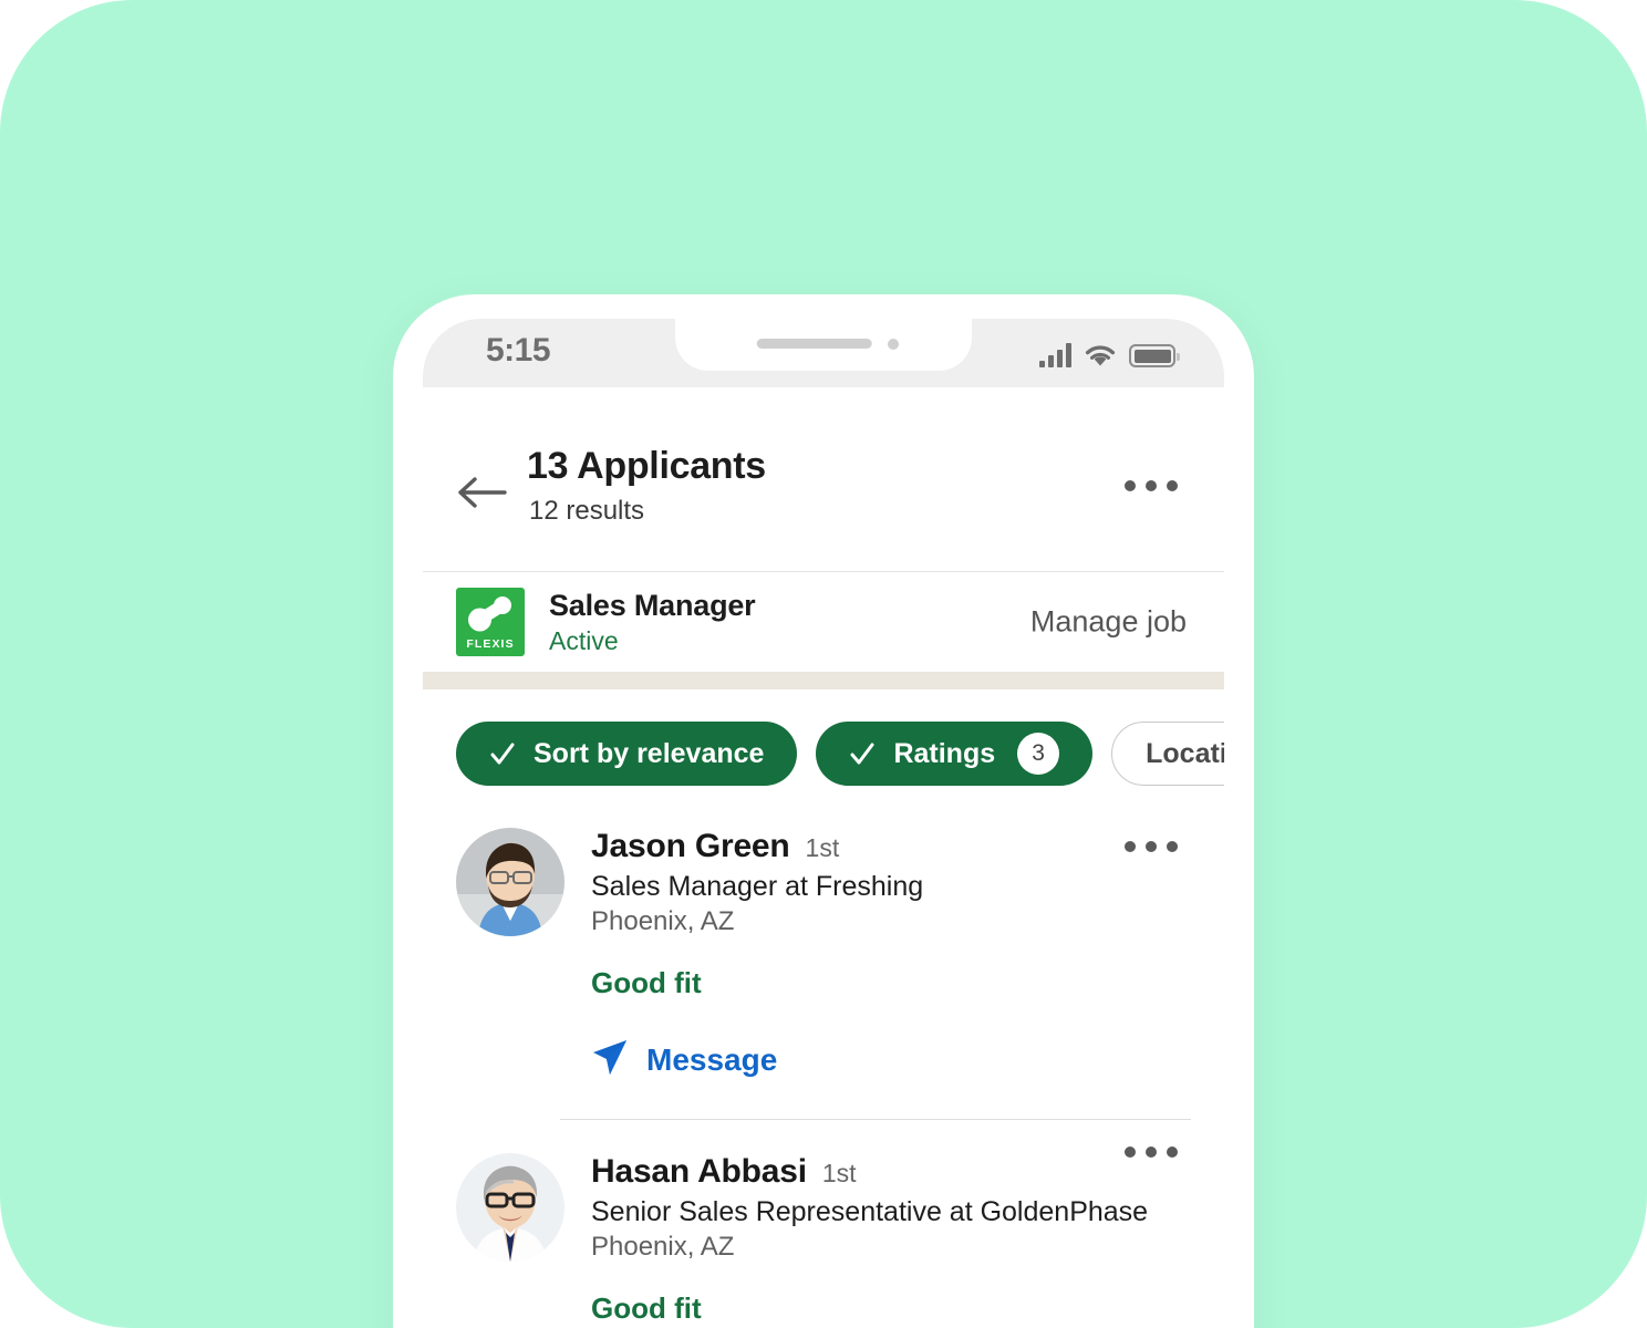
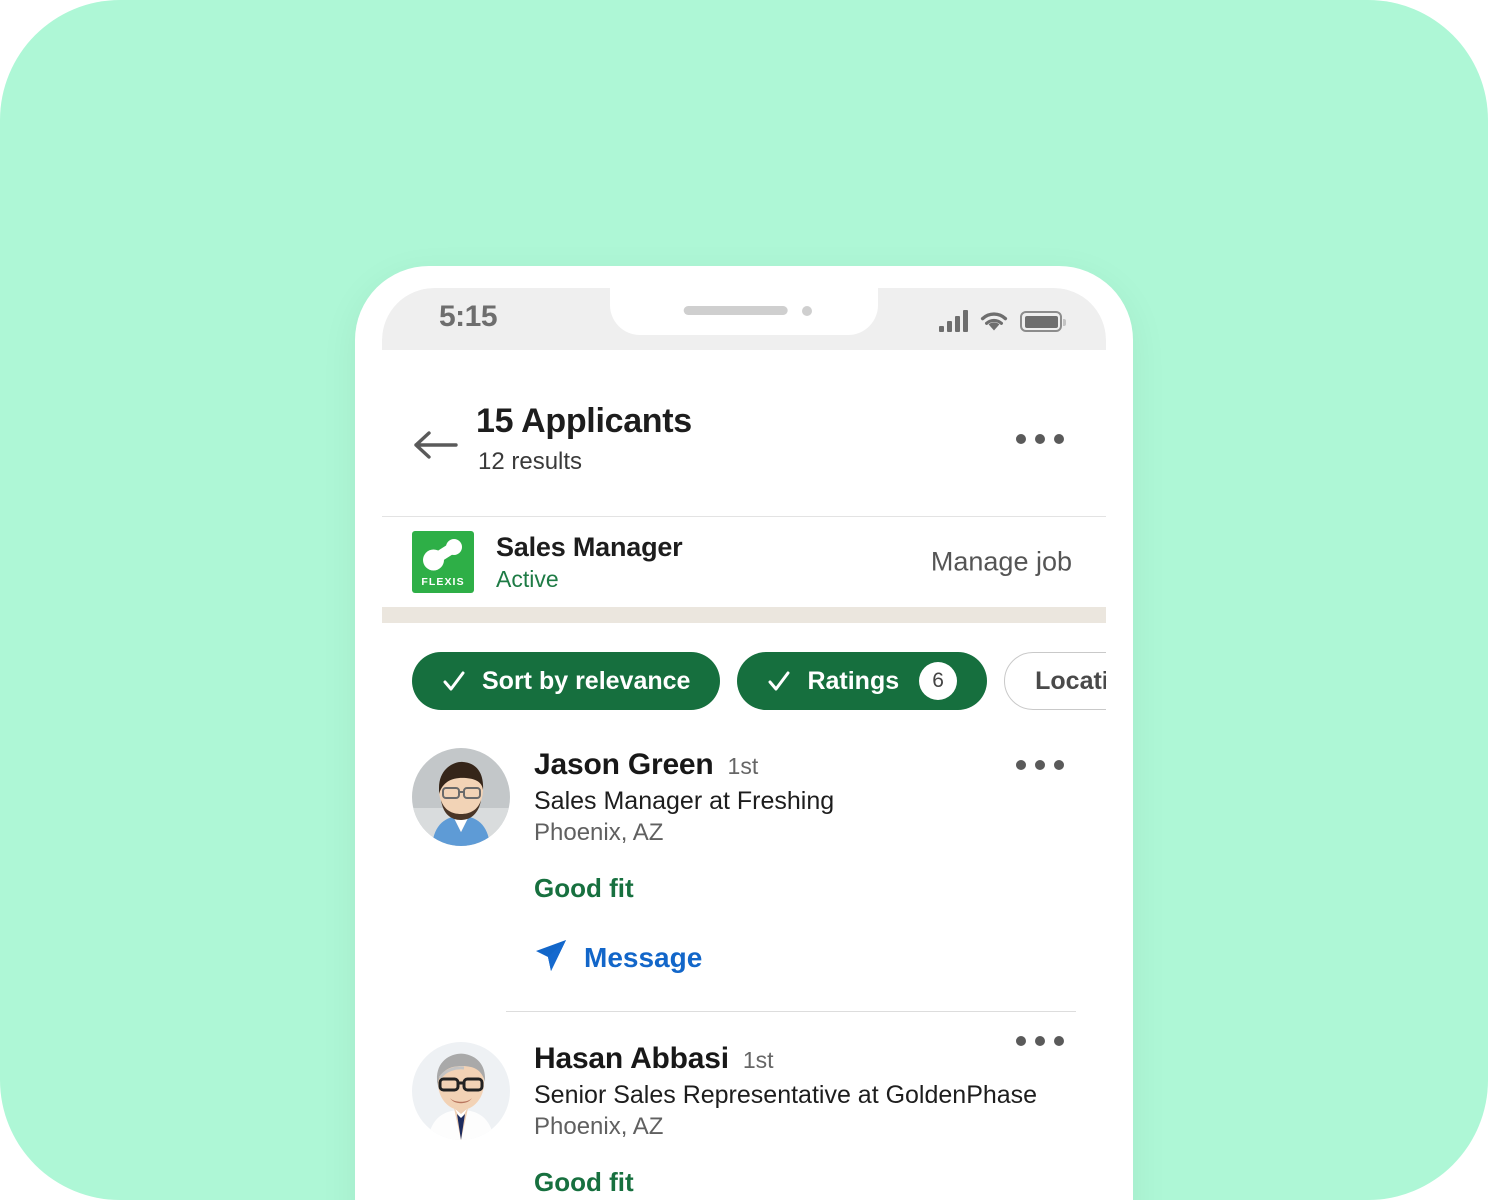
  5:15
- 13 Applicants
+ 15 Applicants
  12 results
  FLEXIS
  Sales Manager
  Active
  Manage job
  Sort by relevance
  Ratings
- 3
+ 6
  Locati
  Jason Green
  1st
  Sales Manager at Freshing
  Phoenix, AZ
  Good fit
  Message
  Hasan Abbasi
  1st
  Senior Sales Representative at GoldenPhase
  Phoenix, AZ
  Good fit
